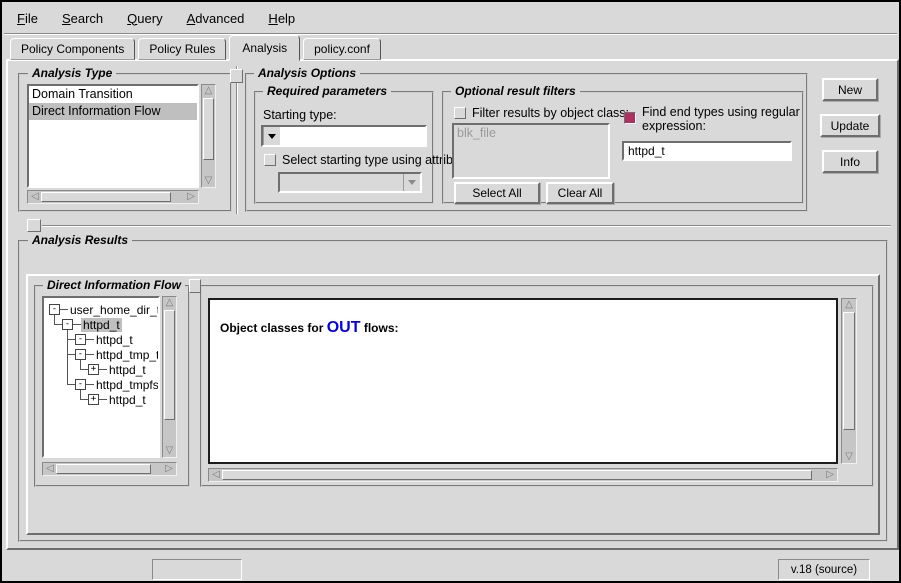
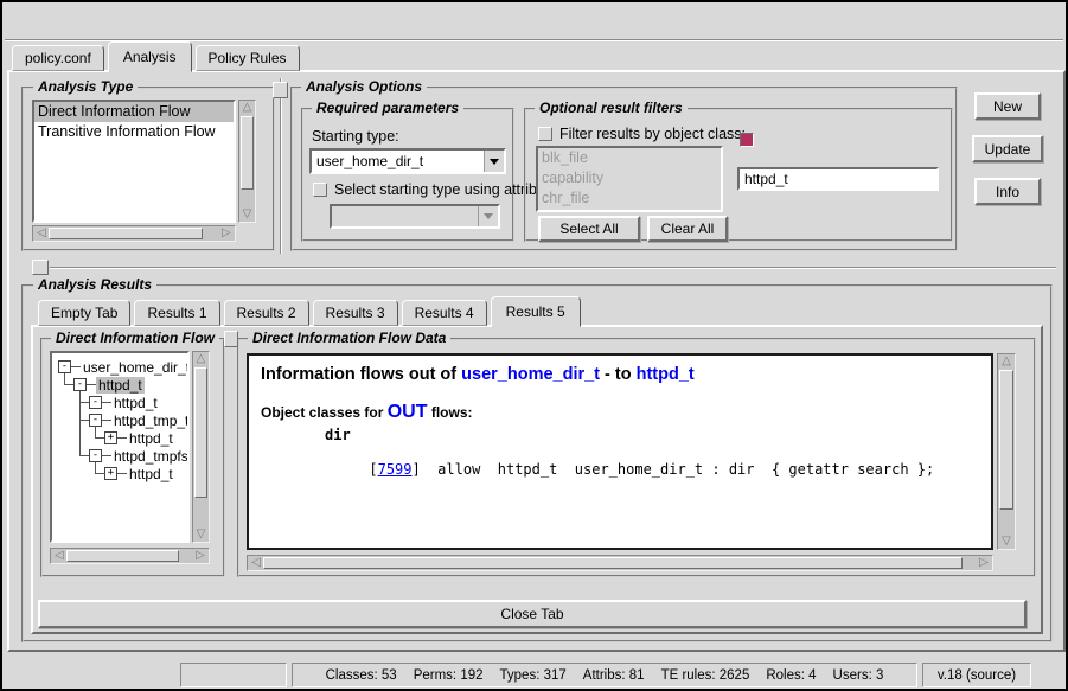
- File
- Search
- Query
- Advanced
- Help
- Policy Components
- Policy Rules
+ policy.conf
  Analysis
- policy.conf
+ Policy Rules
  Analysis Type
- Domain Transition
  Direct Information Flow
+ Transitive Information Flow
  △
  ▽
  ◁
  ▷
  Analysis Options
  Required parameters
  Starting type:
+ user_home_dir_t
  Select starting type using attrib
  Optional result filters
  Filter results by object class
  blk_file
+ capability
+ chr_file
  Select All
  Clear All
- Find end types using regular
- expression:
  httpd_t
  New
  Update
  Info
  Analysis Results
+ Empty Tab
+ Results 1
+ Results 2
+ Results 3
+ Results 4
+ Results 5
  Direct Information Flow
  -
  user_home_dir_
  -
  httpd_t
  -
  httpd_t
  -
  httpd_tmp_t
  +
  httpd_t
  -
  httpd_tmpfs
  +
  httpd_t
  △
  ▽
  ◁
  ▷
+ Direct Information Flow Data
+ Information flows out of user_home_dir_t - to httpd_t
  Object classes for OUT flows:
+ dir
+ [7599] allow httpd_t user_home_dir_t : dir { getattr search };
  △
  ▽
  ◁
  ▷
+ Close Tab
+ Classes: 53
+ Perms: 192
+ Types: 317
+ Attribs: 81
+ TE rules: 2625
+ Roles: 4
+ Users: 3
  v.18 (source)
